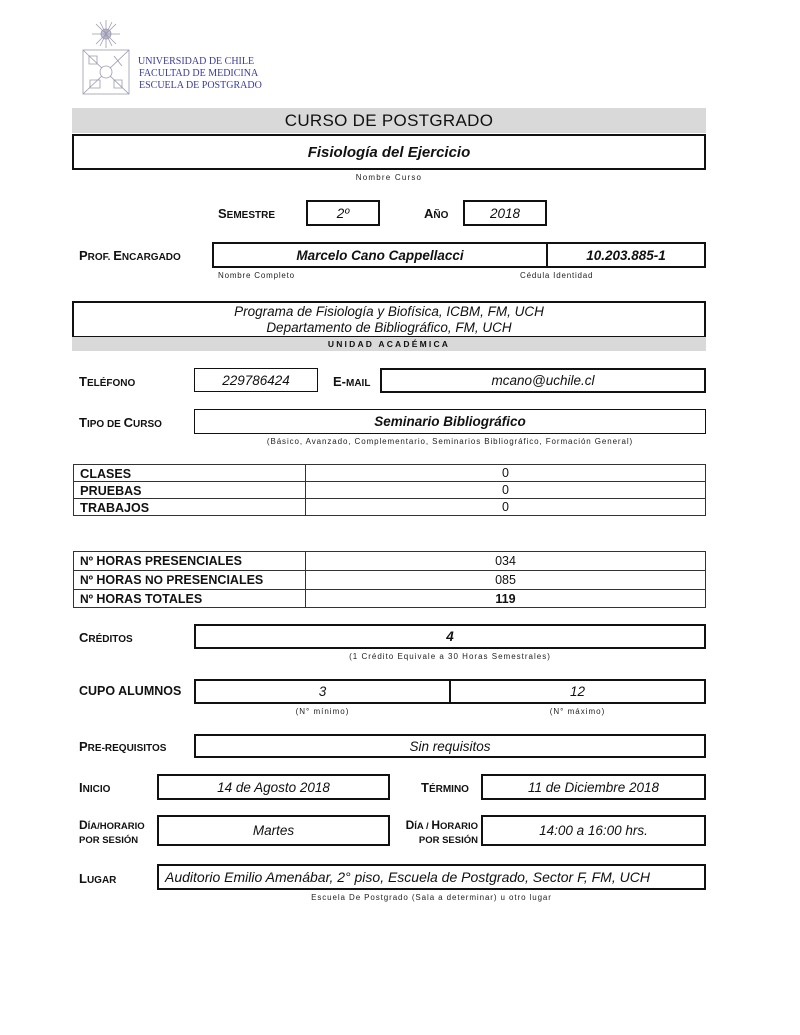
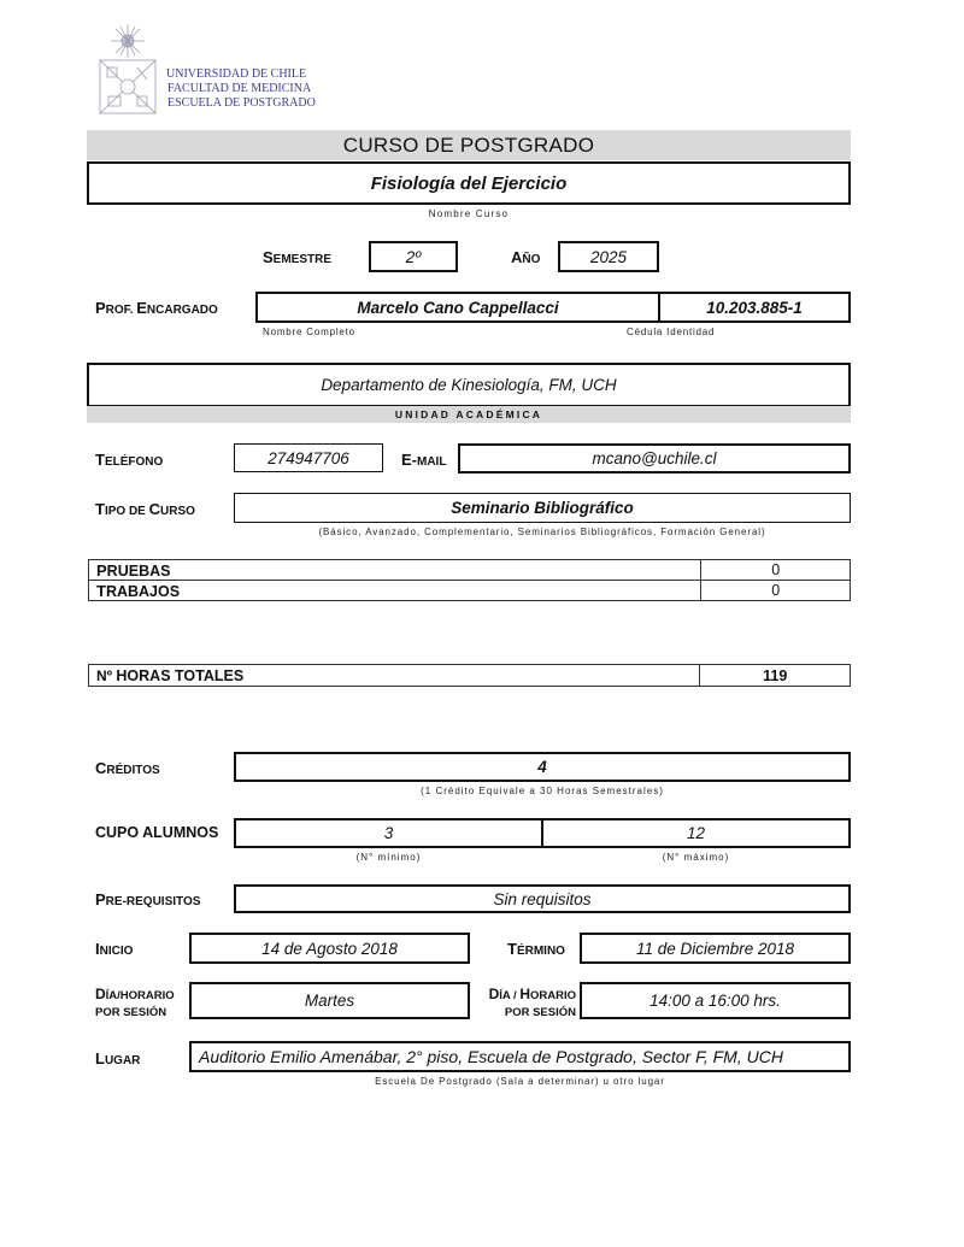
  UNIVERSIDAD DE CHILE
  FACULTAD DE MEDICINA
  ESCUELA DE POSTGRADO
  CURSO DE POSTGRADO
  Fisiología del Ejercicio
  Nombre Curso
  SEMESTRE
  2º
  AÑO
- 2018
+ 2025
  PROF. ENCARGADO
  Marcelo Cano Cappellacci
  10.203.885-1
  Nombre Completo
  Cédula Identidad
- Programa de Fisiología y Biofísica, ICBM, FM, UCH
- Departamento de Bibliográfico, FM, UCH
+ Departamento de Kinesiología, FM, UCH
  UNIDAD ACADÉMICA
  TELÉFONO
- 229786424
+ 274947706
  E-MAIL
  mcano@uchile.cl
  TIPO DE CURSO
  Seminario Bibliográfico
- (Básico, Avanzado, Complementario, Seminarios Bibliográfico, Formación General)
+ (Básico, Avanzado, Complementario, Seminarios Bibliográficos, Formación General)
- CLASES	0
  PRUEBAS	0
  TRABAJOS	0
- Nº HORAS PRESENCIALES	034
- Nº HORAS NO PRESENCIALES	085
  Nº HORAS TOTALES	119
  CRÉDITOS
  4
  (1 Crédito Equivale a 30 Horas Semestrales)
  CUPO ALUMNOS
  3
  12
  (N° mínimo)
  (N° máximo)
  PRE-REQUISITOS
  Sin requisitos
  INICIO
  14 de Agosto 2018
  TÉRMINO
  11 de Diciembre 2018
  DÍA/HORARIO
  POR SESIÓN
  Martes
  DÍA / HORARIO
  POR SESIÓN
  14:00 a 16:00 hrs.
  LUGAR
  Auditorio Emilio Amenábar, 2° piso, Escuela de Postgrado, Sector F, FM, UCH
  Escuela De Postgrado (Sala a determinar) u otro lugar
